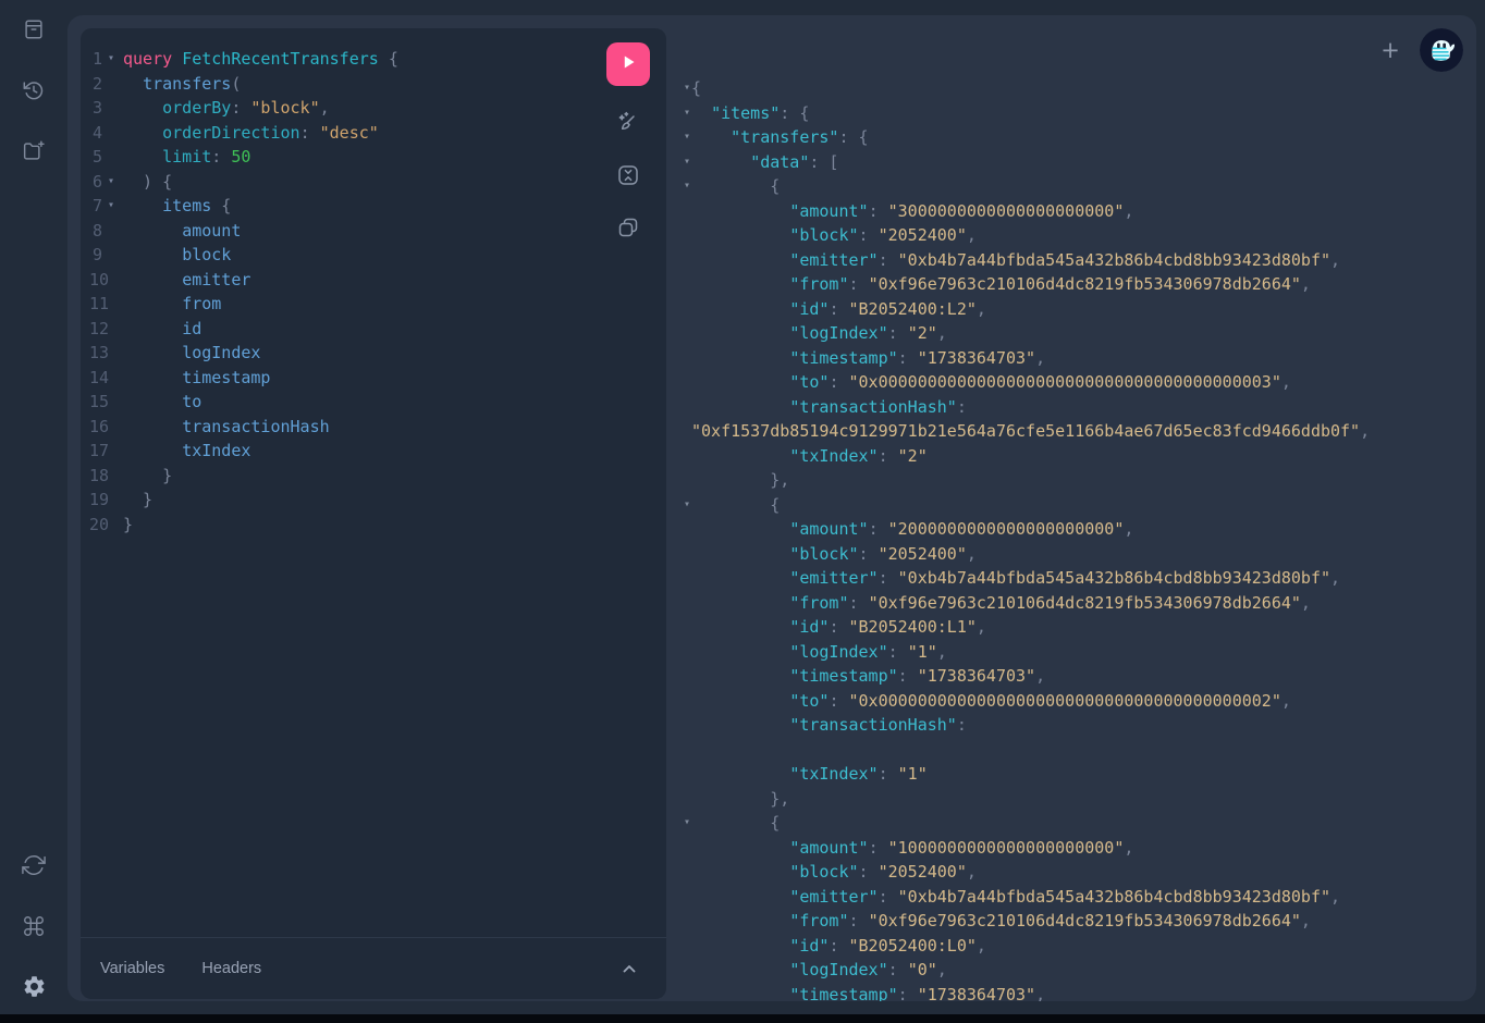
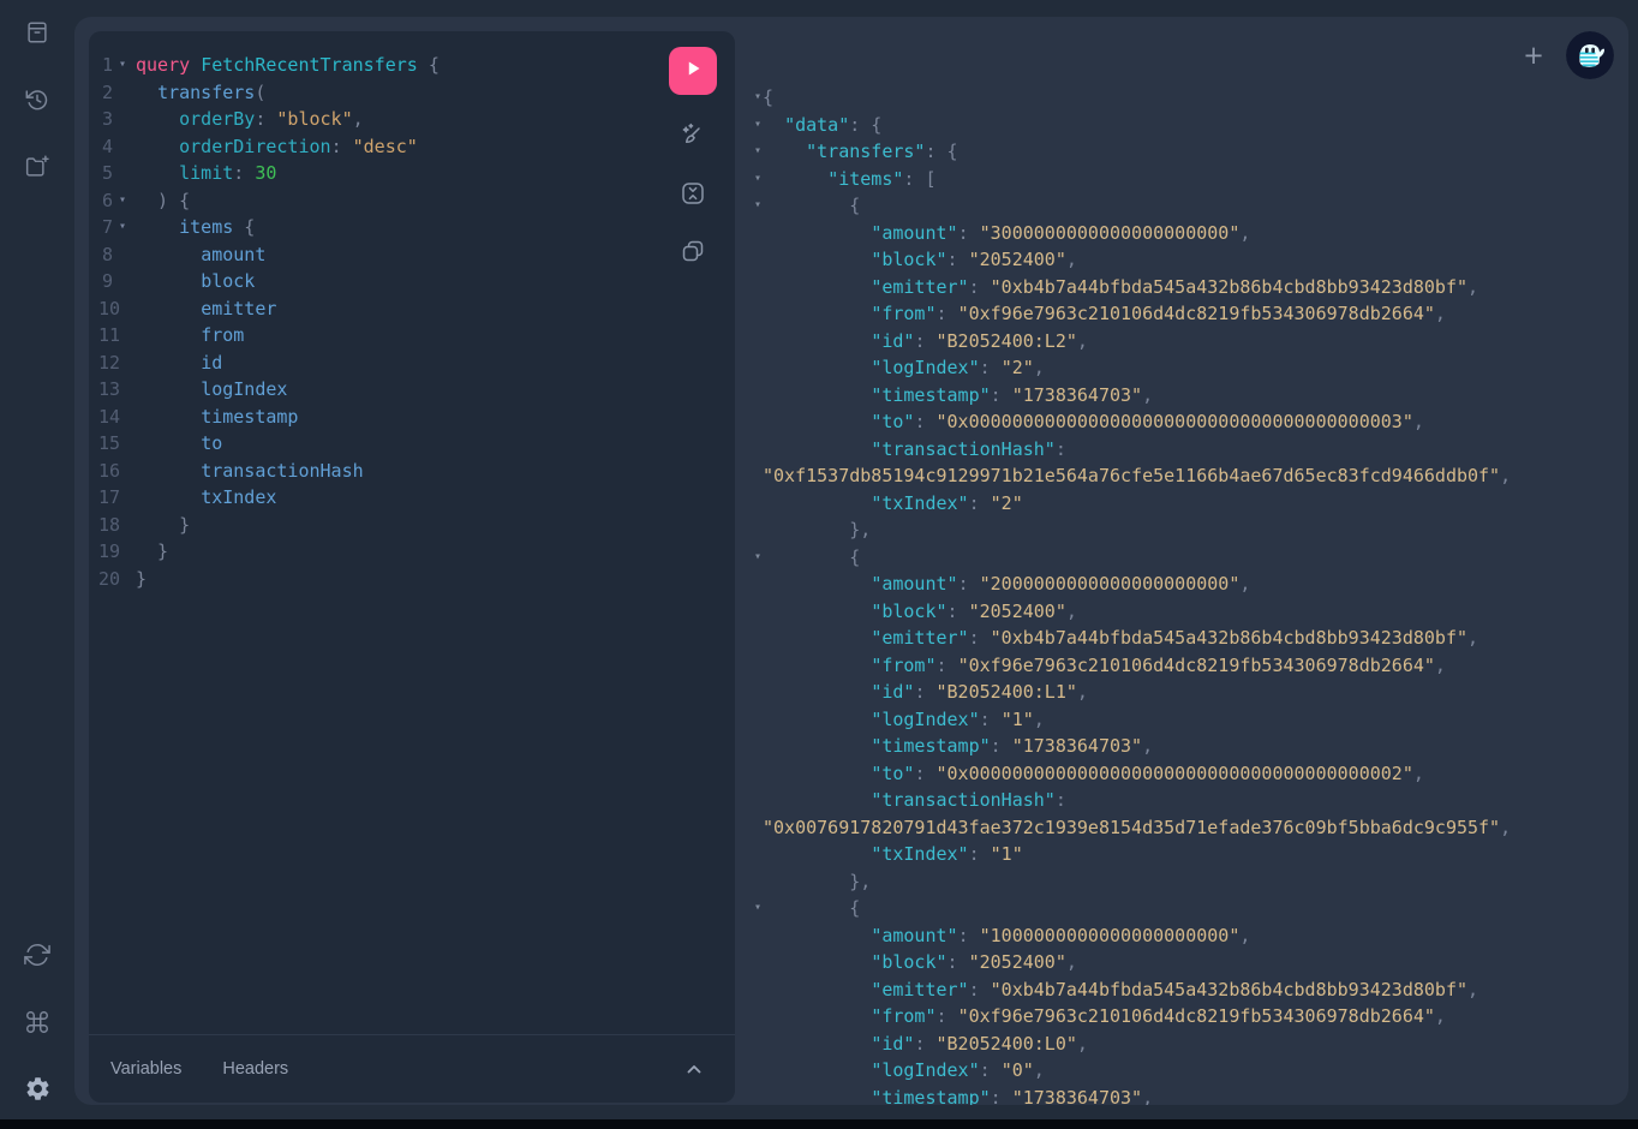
  1
  ▾
  query FetchRecentTransfers {
  2
  transfers(
  3
  orderBy: "block",
  4
  orderDirection: "desc"
  5
- limit: 50
+ limit: 30
  6
  ▾
  ) {
  7
  ▾
  items {
  8
  amount
  9
  block
  10
  emitter
  11
  from
  12
  id
  13
  logIndex
  14
  timestamp
  15
  to
  16
  transactionHash
  17
  txIndex
  18
  }
  19
  }
  20
  }
  Variables
  Headers
  ▾
  {
  ▾
- "items": {
+ "data": {
  ▾
  "transfers": {
  ▾
- "data": [
+ "items": [
  ▾
  {
  "amount": "3000000000000000000000",
  "block": "2052400",
  "emitter": "0xb4b7a44bfbda545a432b86b4cbd8bb93423d80bf",
  "from": "0xf96e7963c210106d4dc8219fb534306978db2664",
  "id": "B2052400:L2",
  "logIndex": "2",
  "timestamp": "1738364703",
  "to": "0x0000000000000000000000000000000000000003",
  "transactionHash":
  "0xf1537db85194c9129971b21e564a76cfe5e1166b4ae67d65ec83fcd9466ddb0f",
  "txIndex": "2"
  },
  ▾
  {
  "amount": "2000000000000000000000",
  "block": "2052400",
  "emitter": "0xb4b7a44bfbda545a432b86b4cbd8bb93423d80bf",
  "from": "0xf96e7963c210106d4dc8219fb534306978db2664",
  "id": "B2052400:L1",
  "logIndex": "1",
  "timestamp": "1738364703",
  "to": "0x0000000000000000000000000000000000000002",
  "transactionHash":
+ "0x0076917820791d43fae372c1939e8154d35d71efade376c09bf5bba6dc9c955f",
  "txIndex": "1"
  },
  ▾
  {
  "amount": "1000000000000000000000",
  "block": "2052400",
  "emitter": "0xb4b7a44bfbda545a432b86b4cbd8bb93423d80bf",
  "from": "0xf96e7963c210106d4dc8219fb534306978db2664",
  "id": "B2052400:L0",
  "logIndex": "0",
  "timestamp": "1738364703",
  +
